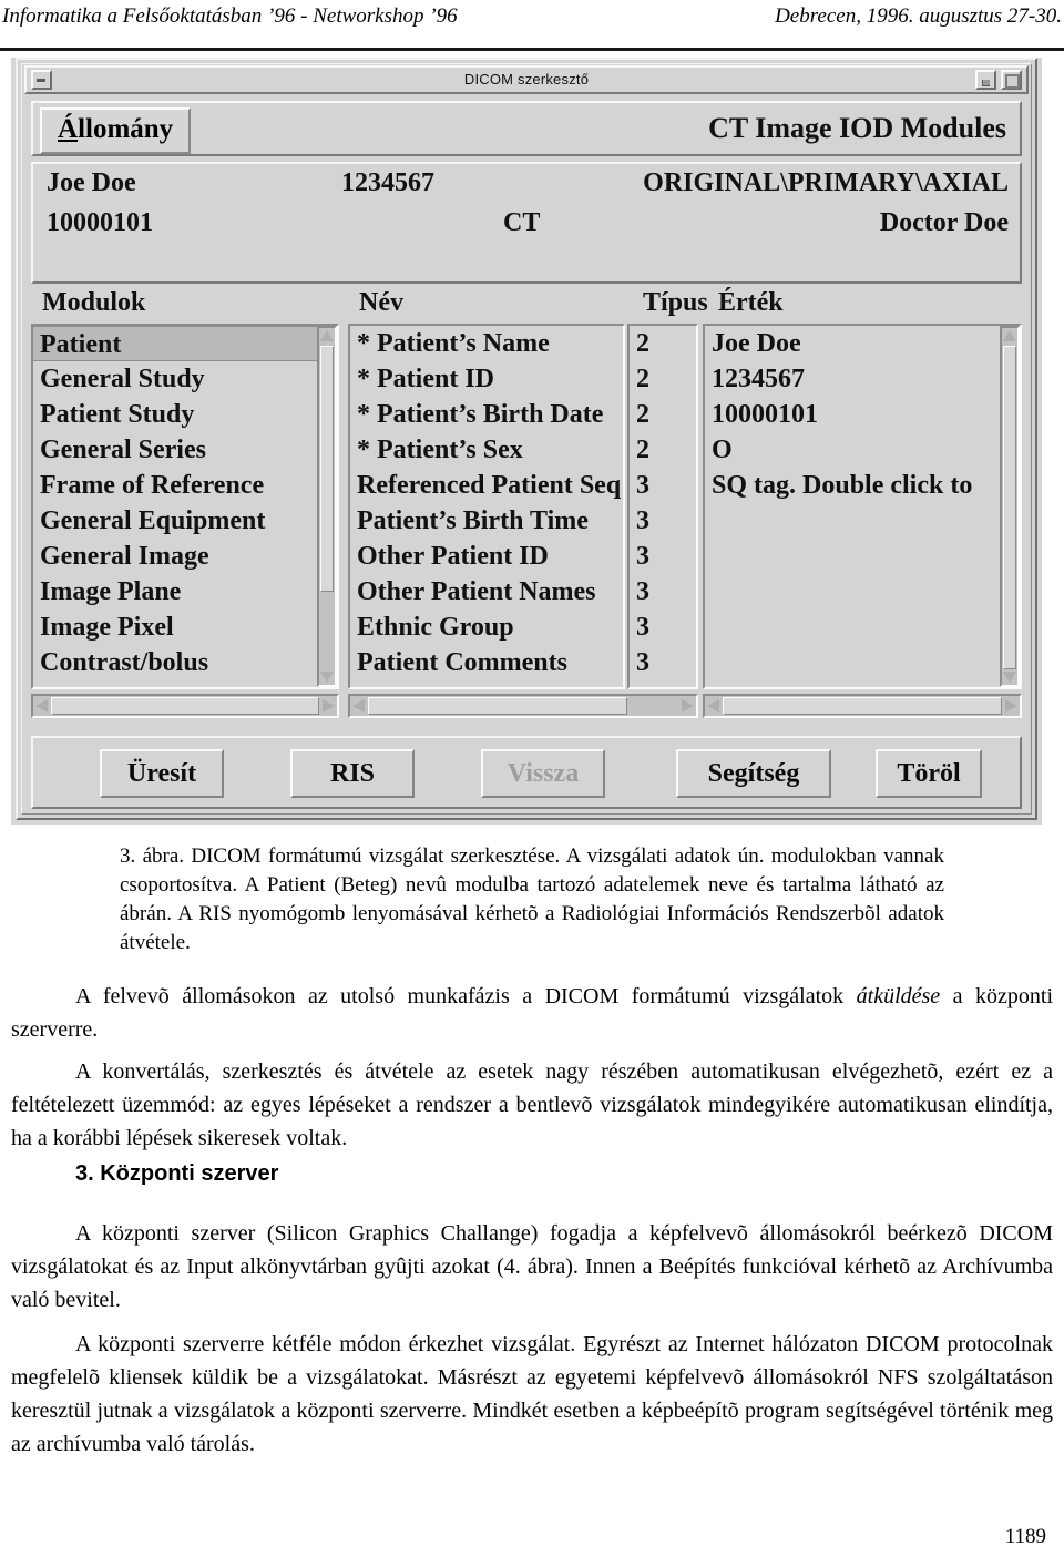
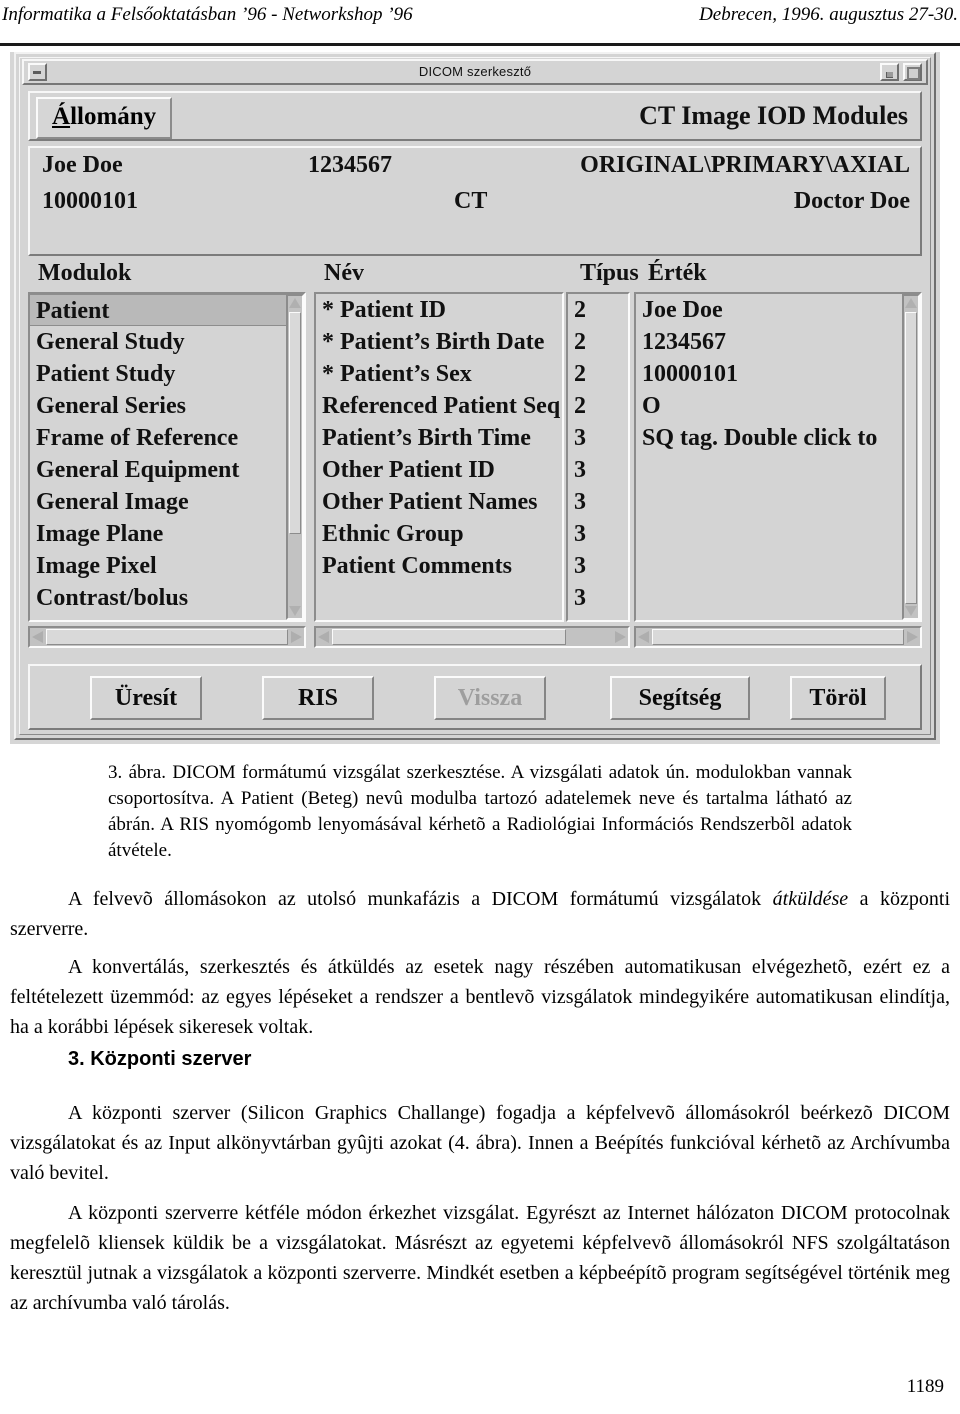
  Informatika a Felsőoktatásban ’96 - Networkshop ’96
  Debrecen, 1996. augusztus 27-30.
  DICOM szerkesztő
  Állomány
  CT Image IOD Modules
  Joe Doe
  1234567
  ORIGINAL\PRIMARY\AXIAL
  10000101
  CT
  Doctor Doe
  Modulok
  Név
  Típus
  Érték
  Patient
  General Study
  Patient Study
  General Series
  Frame of Reference
  General Equipment
  General Image
  Image Plane
  Image Pixel
  Contrast/bolus
- * Patient’s Name
  * Patient ID
  * Patient’s Birth Date
  * Patient’s Sex
  Referenced Patient Seq
  Patient’s Birth Time
  Other Patient ID
  Other Patient Names
  Ethnic Group
  Patient Comments
  2
  2
  2
  2
  3
  3
  3
  3
  3
  3
  Joe Doe
  1234567
  10000101
  O
  SQ tag. Double click to
  Üresít
  RIS
  Vissza
  Segítség
  Töröl
  3. ábra. DICOM formátumú vizsgálat szerkesztése. A vizsgálati adatok ún. modulokban vannak csoportosítva. A Patient (Beteg) nevû modulba tartozó adatelemek neve és tartalma látható az ábrán. A RIS nyomógomb lenyomásával kérhetõ a Radiológiai Információs Rendszerbõl adatok átvétele.
  A felvevõ állomásokon az utolsó munkafázis a DICOM formátumú vizsgálatok átküldése a központi szerverre.
- A konvertálás, szerkesztés és átvétele az esetek nagy részében automatikusan elvégezhetõ, ezért ez a feltételezett üzemmód: az egyes lépéseket a rendszer a bentlevõ vizsgálatok mindegyikére automatikusan elindítja, ha a korábbi lépések sikeresek voltak.
+ A konvertálás, szerkesztés és átküldés az esetek nagy részében automatikusan elvégezhetõ, ezért ez a feltételezett üzemmód: az egyes lépéseket a rendszer a bentlevõ vizsgálatok mindegyikére automatikusan elindítja, ha a korábbi lépések sikeresek voltak.
  3. Központi szerver
  A központi szerver (Silicon Graphics Challange) fogadja a képfelvevõ állomásokról beérkezõ DICOM vizsgálatokat és az Input alkönyvtárban gyûjti azokat (4. ábra). Innen a Beépítés funkcióval kérhetõ az Archívumba való bevitel.
  A központi szerverre kétféle módon érkezhet vizsgálat. Egyrészt az Internet hálózaton DICOM protocolnak megfelelõ kliensek küldik be a vizsgálatokat. Másrészt az egyetemi képfelvevõ állomásokról NFS szolgáltatáson keresztül jutnak a vizsgálatok a központi szerverre. Mindkét esetben a képbeépítõ program segítségével történik meg az archívumba való tárolás.
  1189
